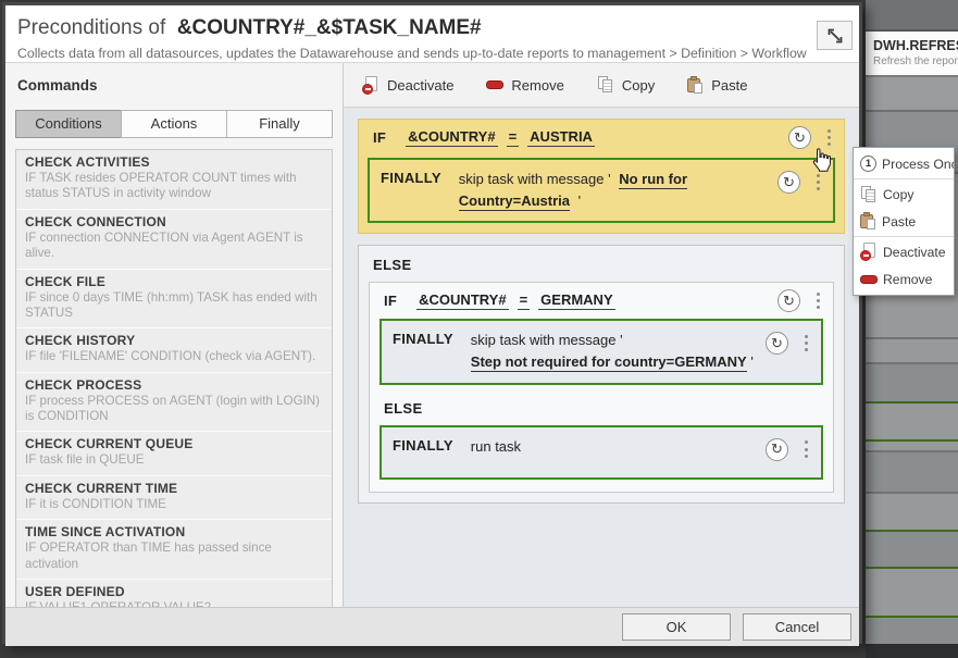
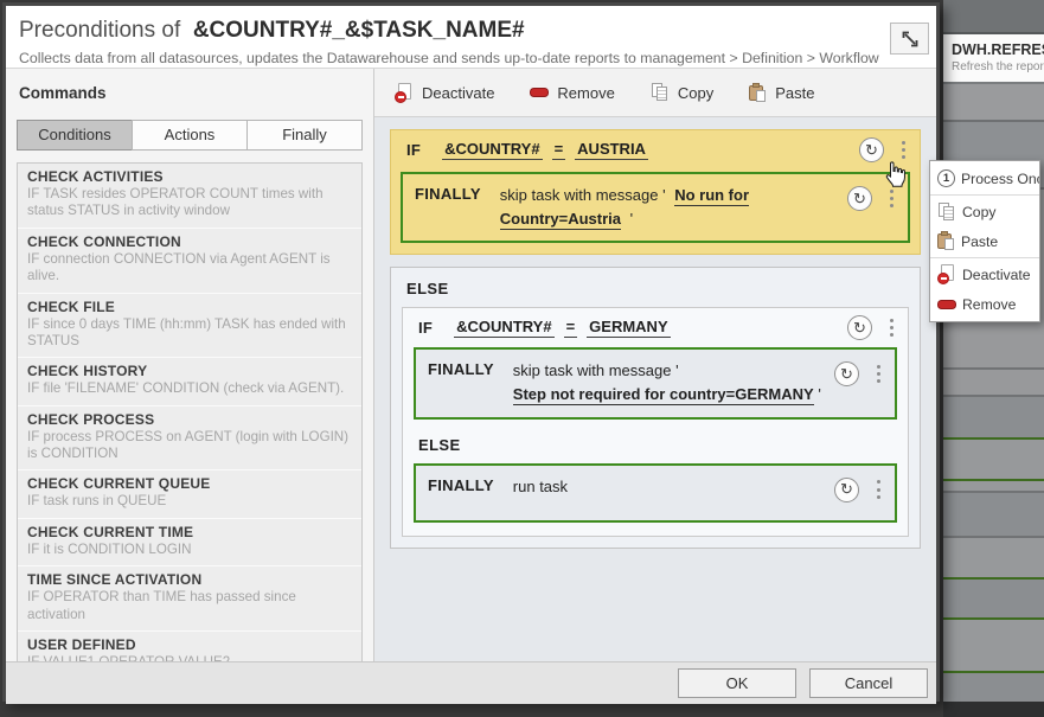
  DWH.REFRE
  Refresh the repor
  Preconditions of &COUNTRY#_&$TASK_NAME#
  Collects data from all datasources, updates the Datawarehouse and sends up-to-date reports to management > Definition > Workflow
  Commands
  Conditions
  Actions
  Finally
  CHECK ACTIVITIES
  IF TASK resides OPERATOR COUNT times with status STATUS in activity window
  CHECK CONNECTION
  IF connection CONNECTION via Agent AGENT is alive.
  CHECK FILE
  IF since 0 days TIME (hh:mm) TASK has ended with STATUS
  CHECK HISTORY
  IF file 'FILENAME' CONDITION (check via AGENT).
  CHECK PROCESS
  IF process PROCESS on AGENT (login with LOGIN) is CONDITION
  CHECK CURRENT QUEUE
- IF task file in QUEUE
+ IF task runs in QUEUE
  CHECK CURRENT TIME
- IF it is CONDITION TIME
+ IF it is CONDITION LOGIN
  TIME SINCE ACTIVATION
  IF OPERATOR than TIME has passed since activation
  USER DEFINED
  Deactivate
  Remove
  Copy
  Paste
  IF
  &COUNTRY#
  =
  AUSTRIA
  ↻
  FINALLY
  skip task with message ' No run for Country=Austria '
  ↻
  ELSE
  IF
  &COUNTRY#
  =
  GERMANY
  ↻
  FINALLY
  skip task with message '
  Step not required for country=GERMANY '
  ↻
  ELSE
  FINALLY
  run task
  ↻
  OK
  Cancel
  1
  Process On
  Copy
  Paste
  Deactivate
  Remove
